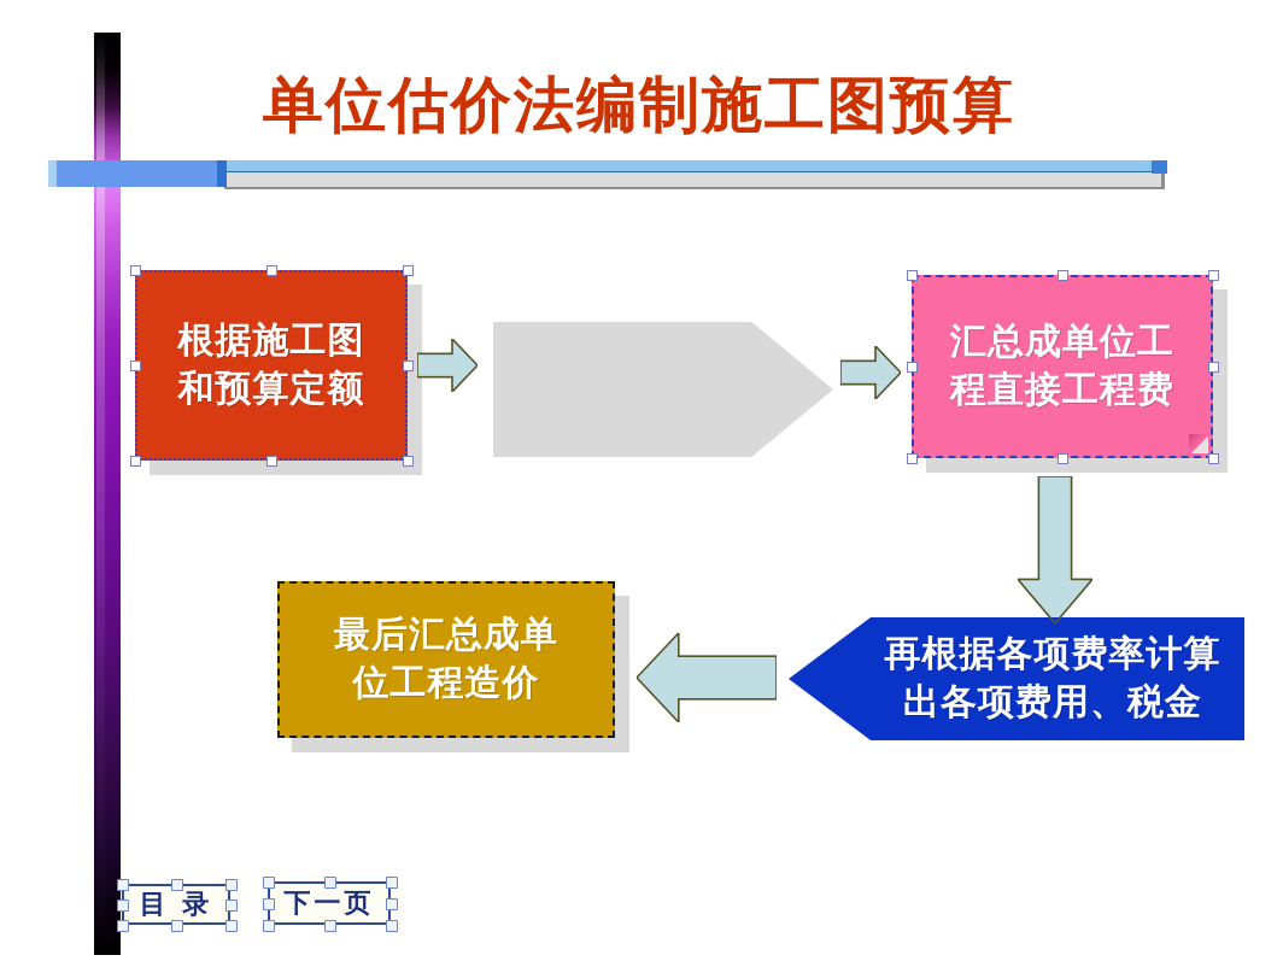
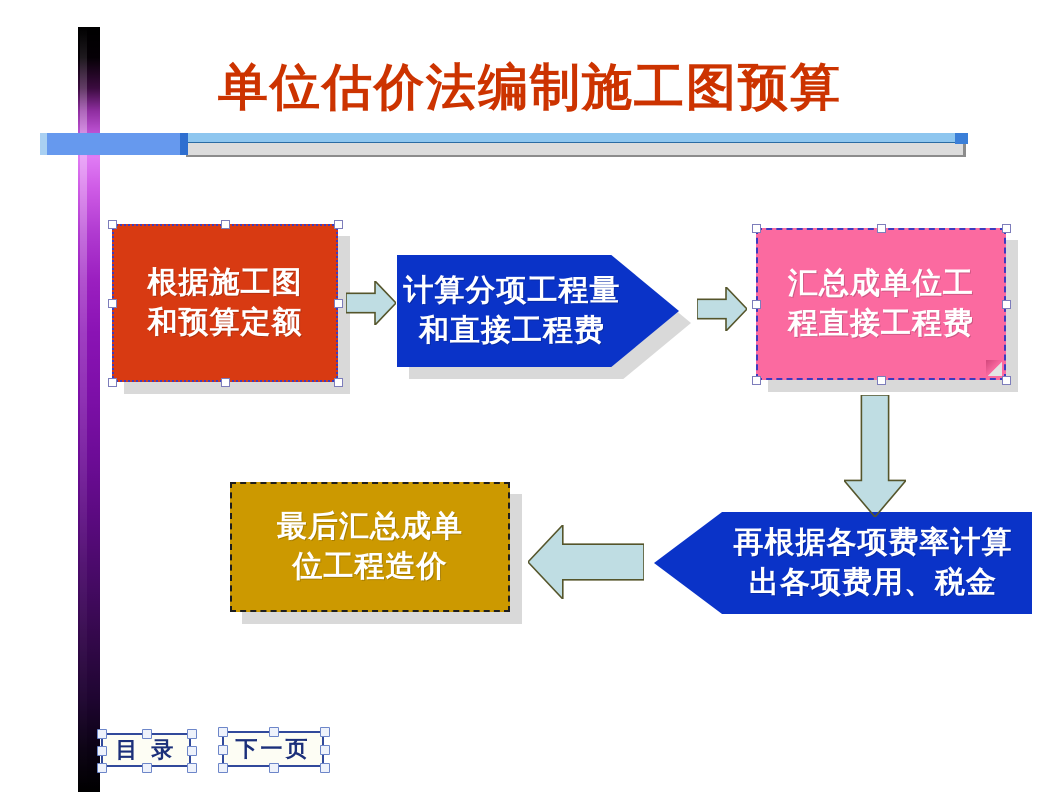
  单位估价法编制施工图预算
  根据施工图
  和预算定额
+ 计算分项工程量
+ 和直接工程费
  汇总成单位工
  程直接工程费
  再根据各项费率计算
  出各项费用、税金
  最后汇总成单
  位工程造价
  目 录
  下一页
